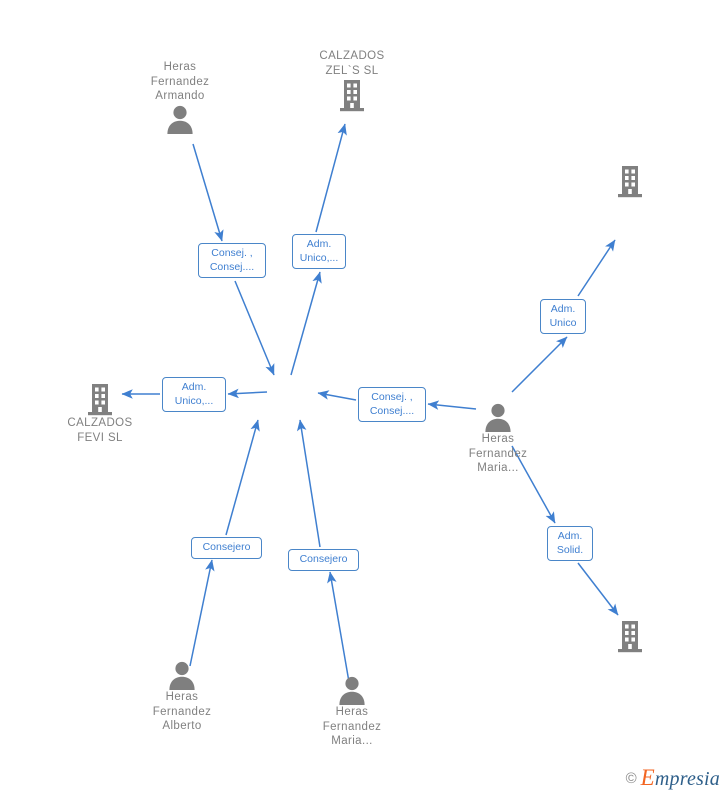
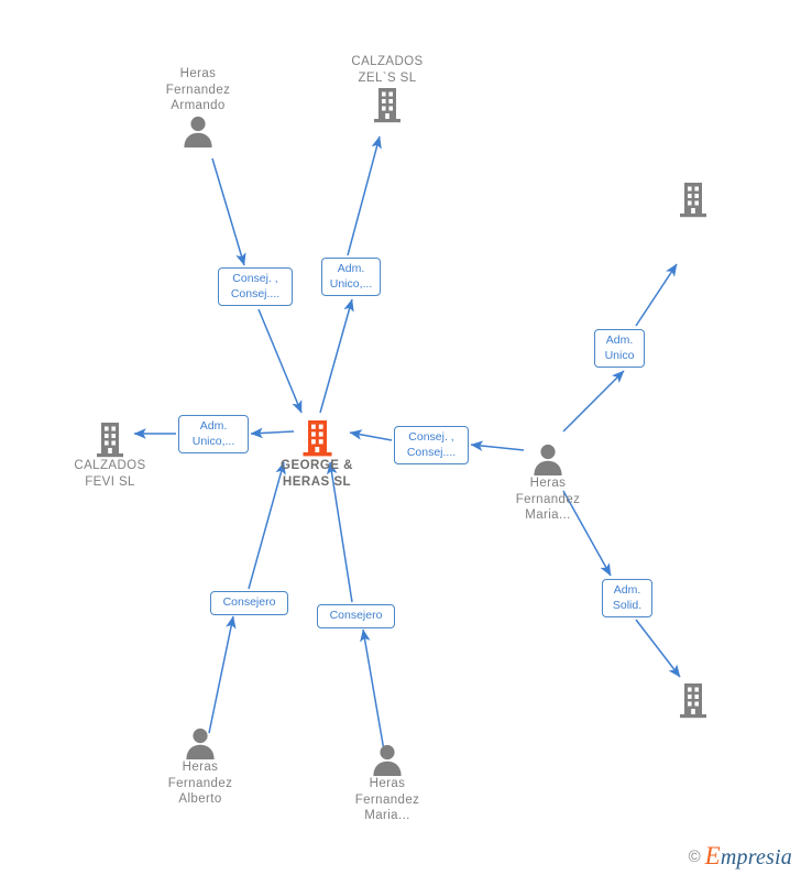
  Heras
  Fernandez
  Armando
  CALZADOS
  ZEL`S SL
  CALZADOS
  FEVI SL
+ GEORGE &
+ HERAS SL
  Heras
  Fernandez
  Maria...
  Heras
  Fernandez
  Alberto
  Heras
  Fernandez
  Maria...
  Consej. ,
  Consej....
  Adm.
  Unico,...
  Adm.
  Unico,...
  Consej. ,
  Consej....
  Adm.
  Unico
  Adm.
  Solid.
  Consejero
  Consejero
  ©
  Empresia
